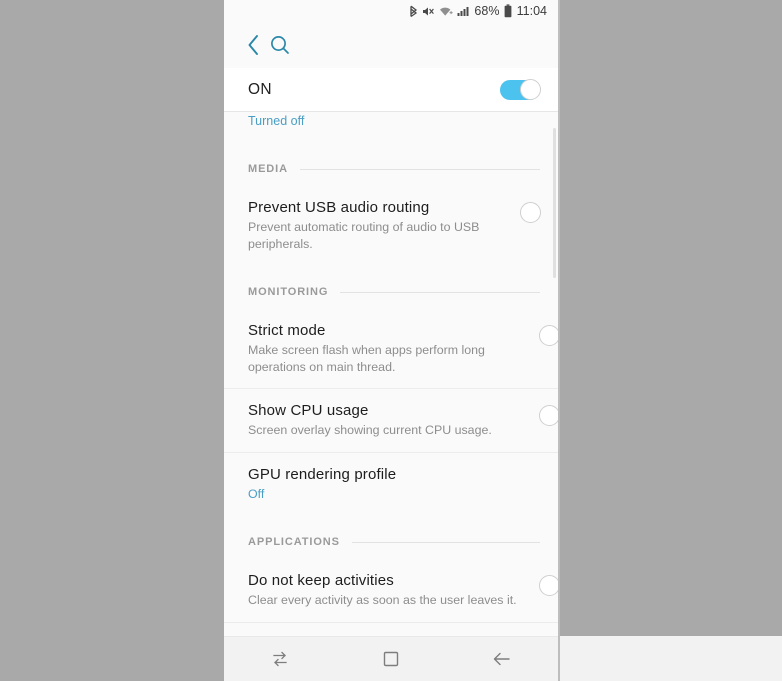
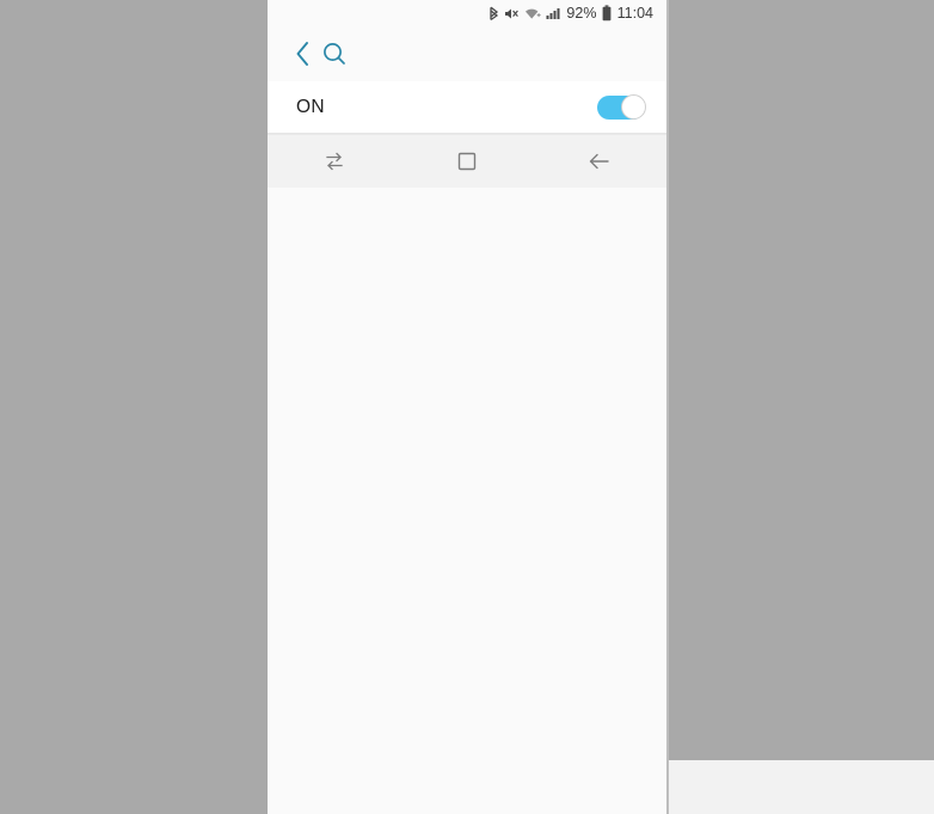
- 68%
+ 92%
  11:04
  ON
- Turned off
- MEDIA
- Prevent USB audio routing
- Prevent automatic routing of audio to USB peripherals.
- MONITORING
- Strict mode
- Make screen flash when apps perform long operations on main thread.
- Show CPU usage
- Screen overlay showing current CPU usage.
- GPU rendering profile
- Off
- APPLICATIONS
- Do not keep activities
- Clear every activity as soon as the user leaves it.
